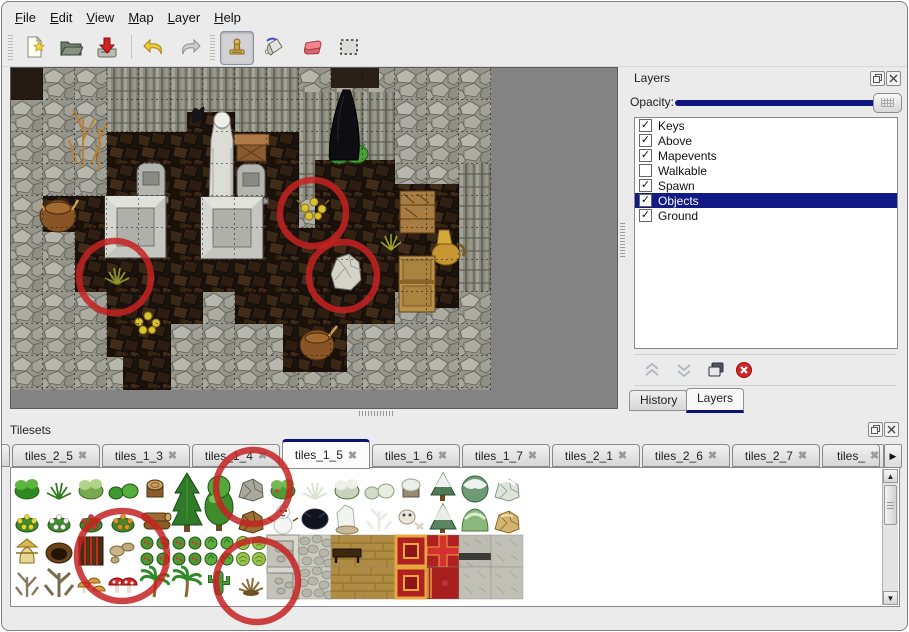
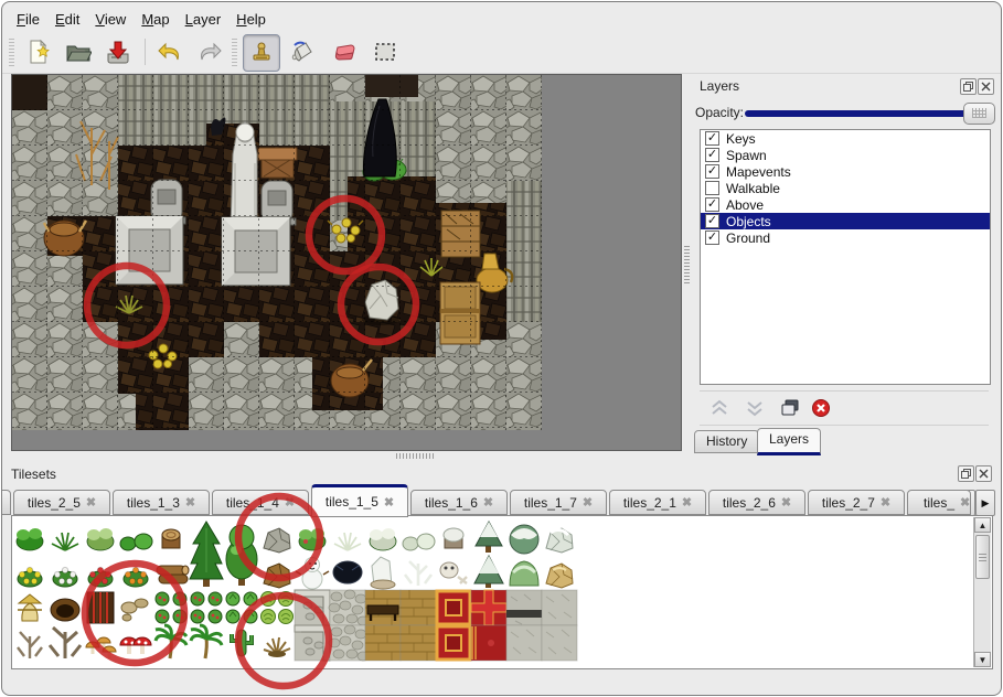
  File Edit View Map Layer Help
  Layers
  Opacity:
  ✓
  Keys
  ✓
- Above
+ Spawn
  ✓
  Mapevents
  Walkable
  ✓
- Spawn
+ Above
  ✓
  Objects
  ✓
  Ground
  History
  Layers
  Tilesets
  ▶
  tiles_2_5
  ✖
  tiles_1_3
  ✖
  tiles_1_4
  ✖
  tiles_1_5
  ✖
  tiles_1_6
  ✖
  tiles_1_7
  ✖
  tiles_2_1
  ✖
  tiles_2_6
  ✖
  tiles_2_7
  ✖
  tiles_
  ✖
  ▲
  ▼
